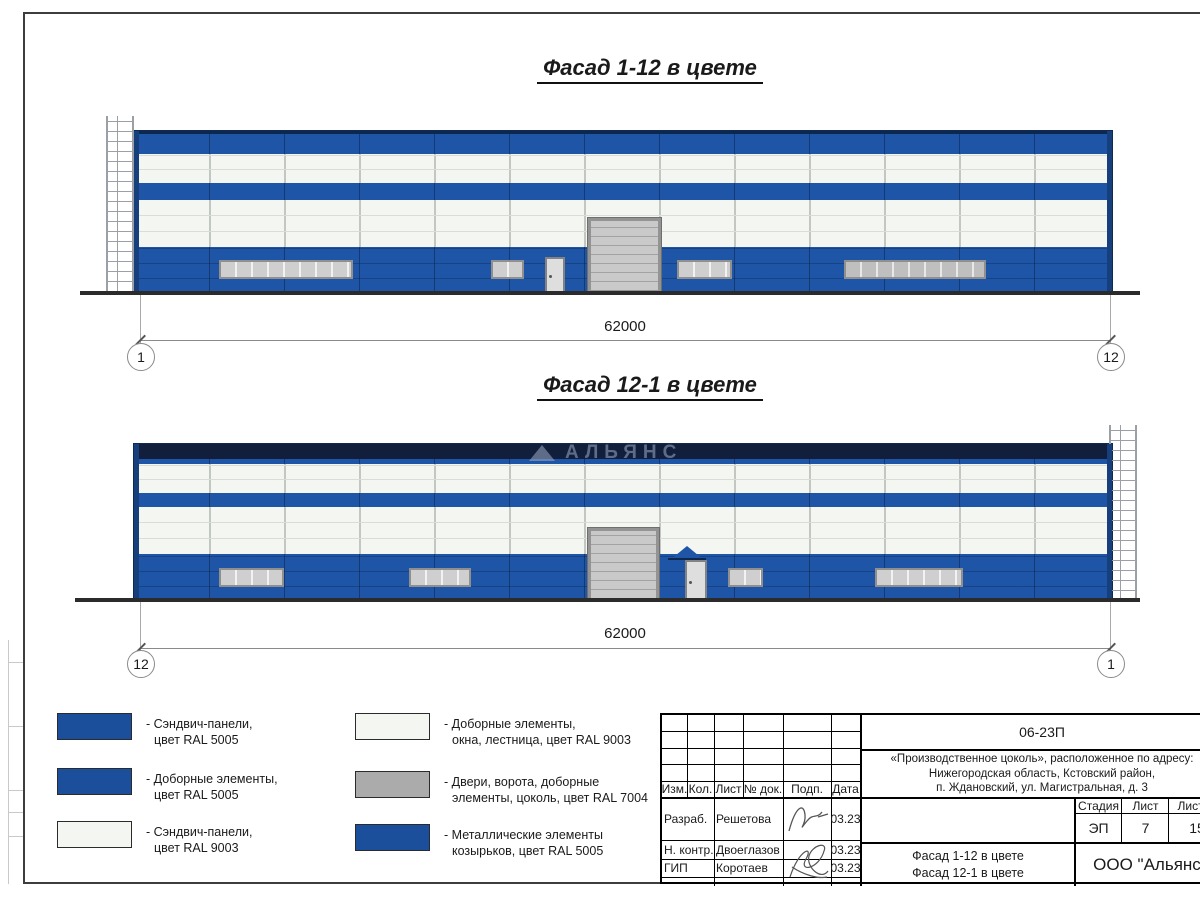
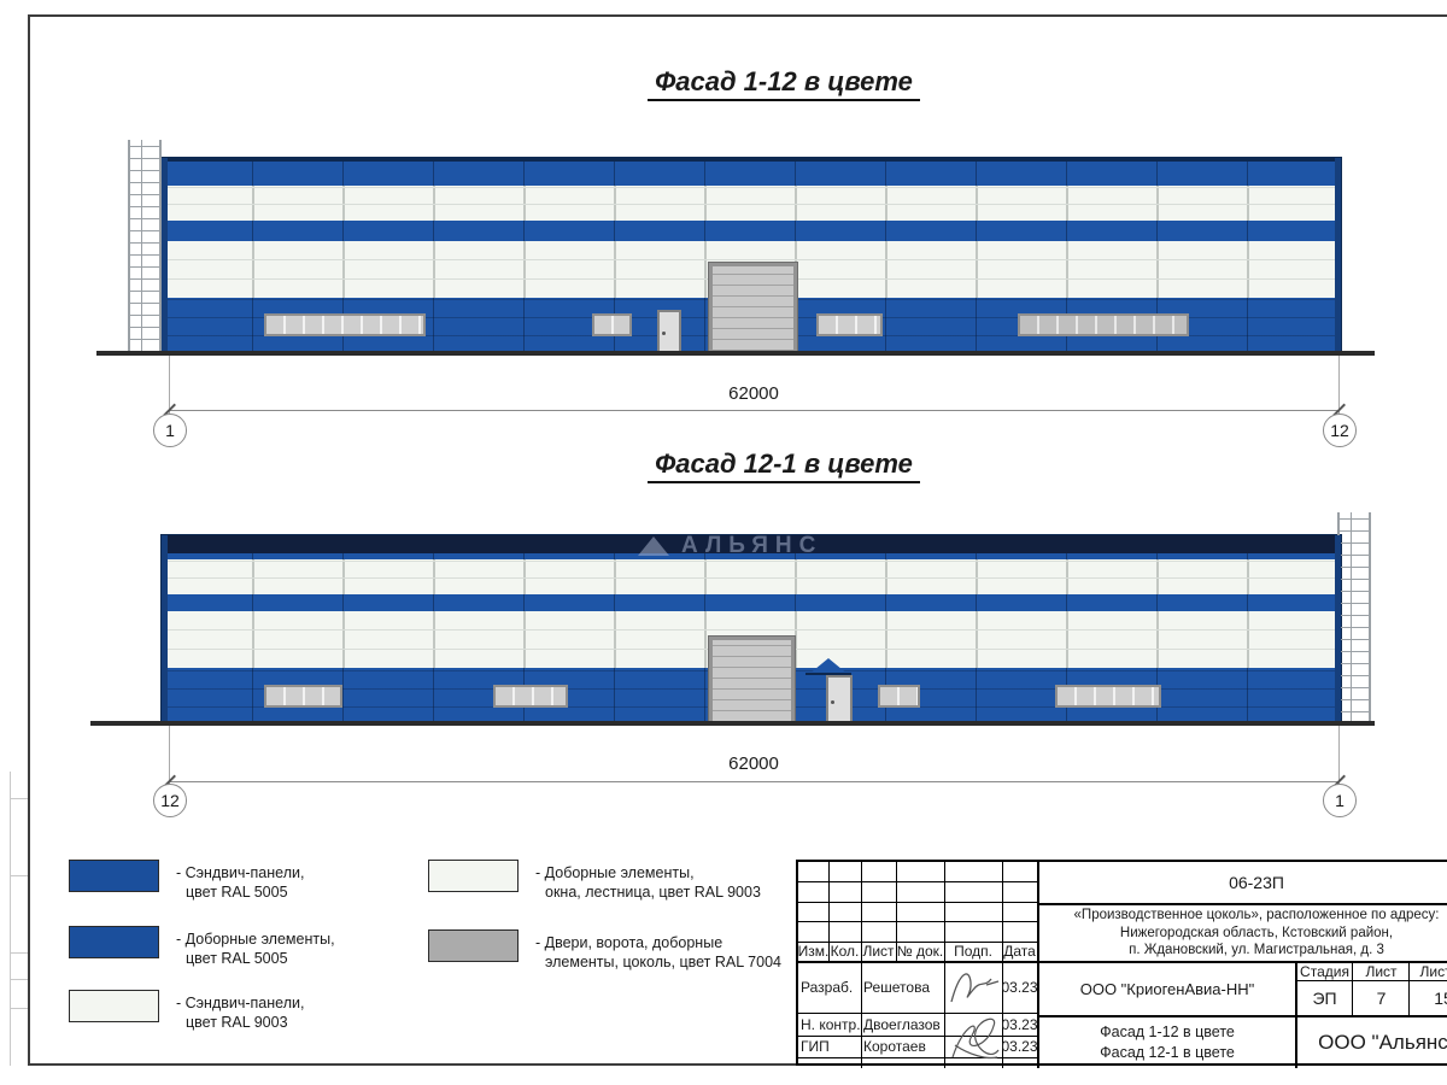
  Фасад 1-12 в цвете
  62000
  1
  12
  Фасад 12-1 в цвете
  АЛЬЯНС
  62000
  12
  1
  - Сэндвич-панели,
  цвет RAL 5005
  - Доборные элементы,
  цвет RAL 5005
  - Сэндвич-панели,
  цвет RAL 9003
  - Доборные элементы,
  окна, лестница, цвет RAL 9003
  - Двери, ворота, доборные
  элементы, цоколь, цвет RAL 7004
- - Металлические элементы
- козырьков, цвет RAL 5005
  Изм.
  Кол.
  Лист
  № док.
  Подп.
  Дата
  Разраб.
  Решетова
  03.23
  Н. контр.
  Двоеглазов
  03.23
  ГИП
  Коротаев
  03.23
  06-23П
  «Производственное цоколь», расположенное по адресу:
  Нижегородская область, Кстовский район,
  п. Ждановский, ул. Магистральная, д. 3
+ ООО "КриогенАвиа-НН"
  Стадия
  Лист
  ЭП
  7
  Фасад 1-12 в цвете
  Фасад 12-1 в цвете
  ООО "Альянс
